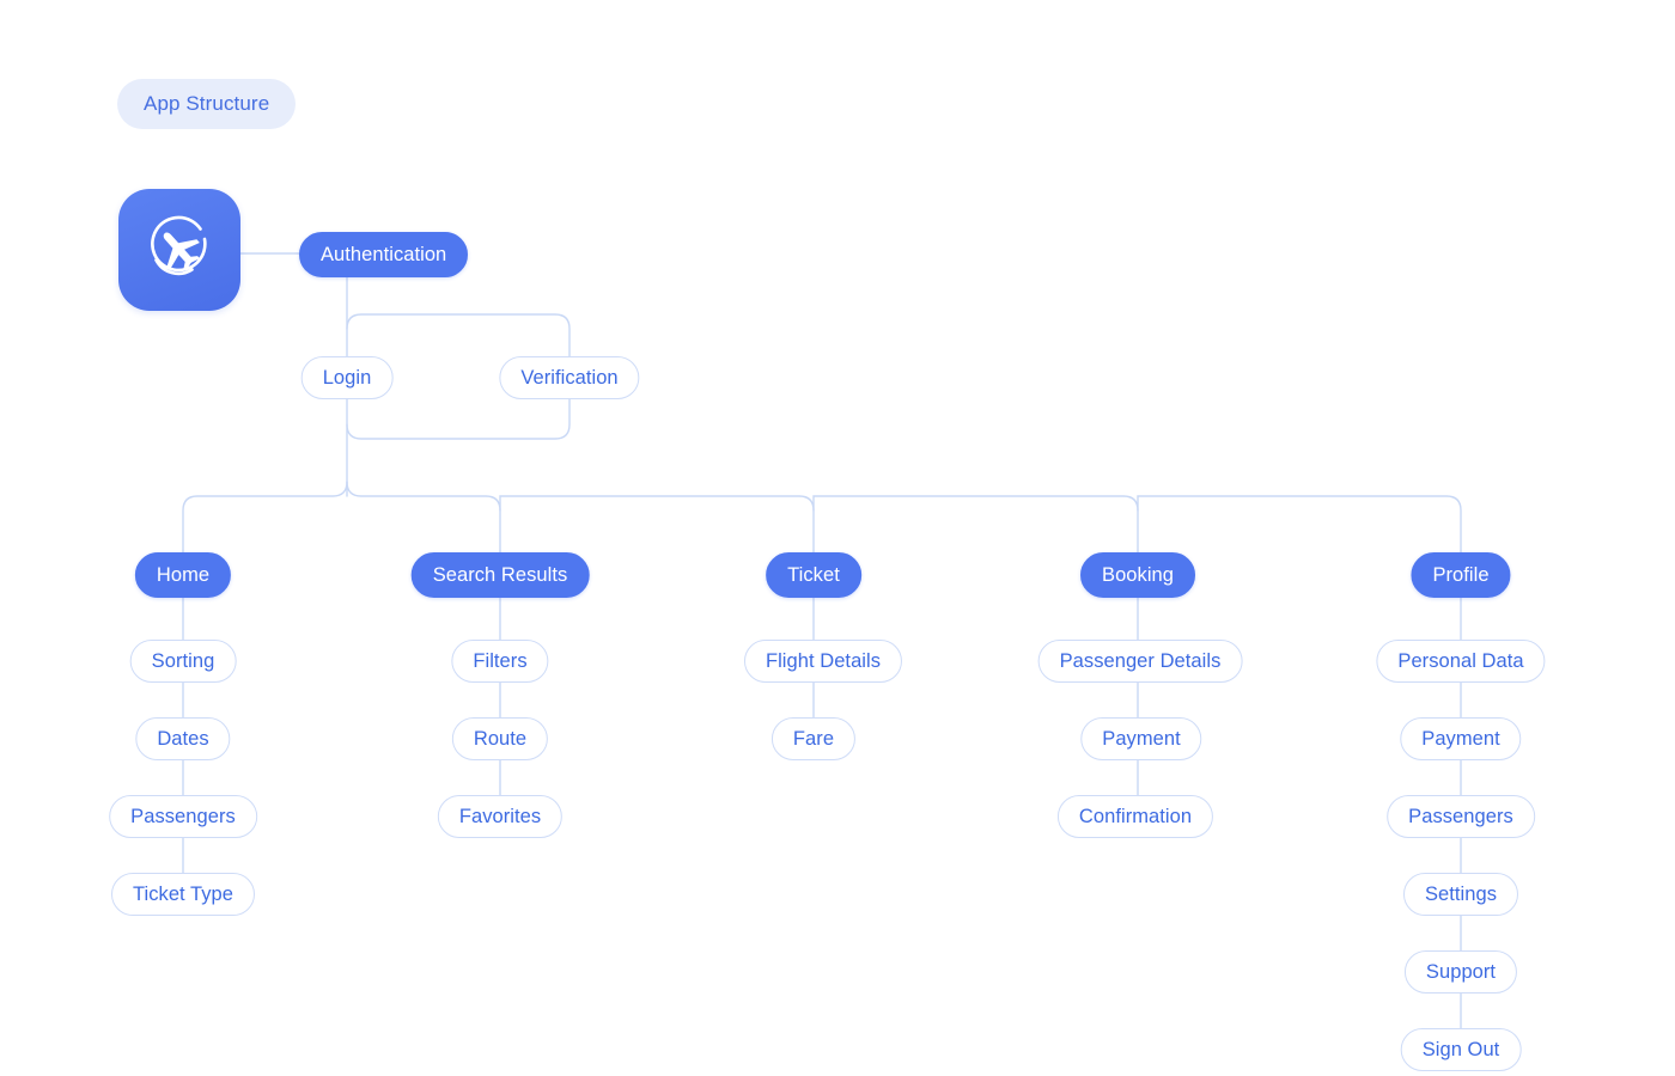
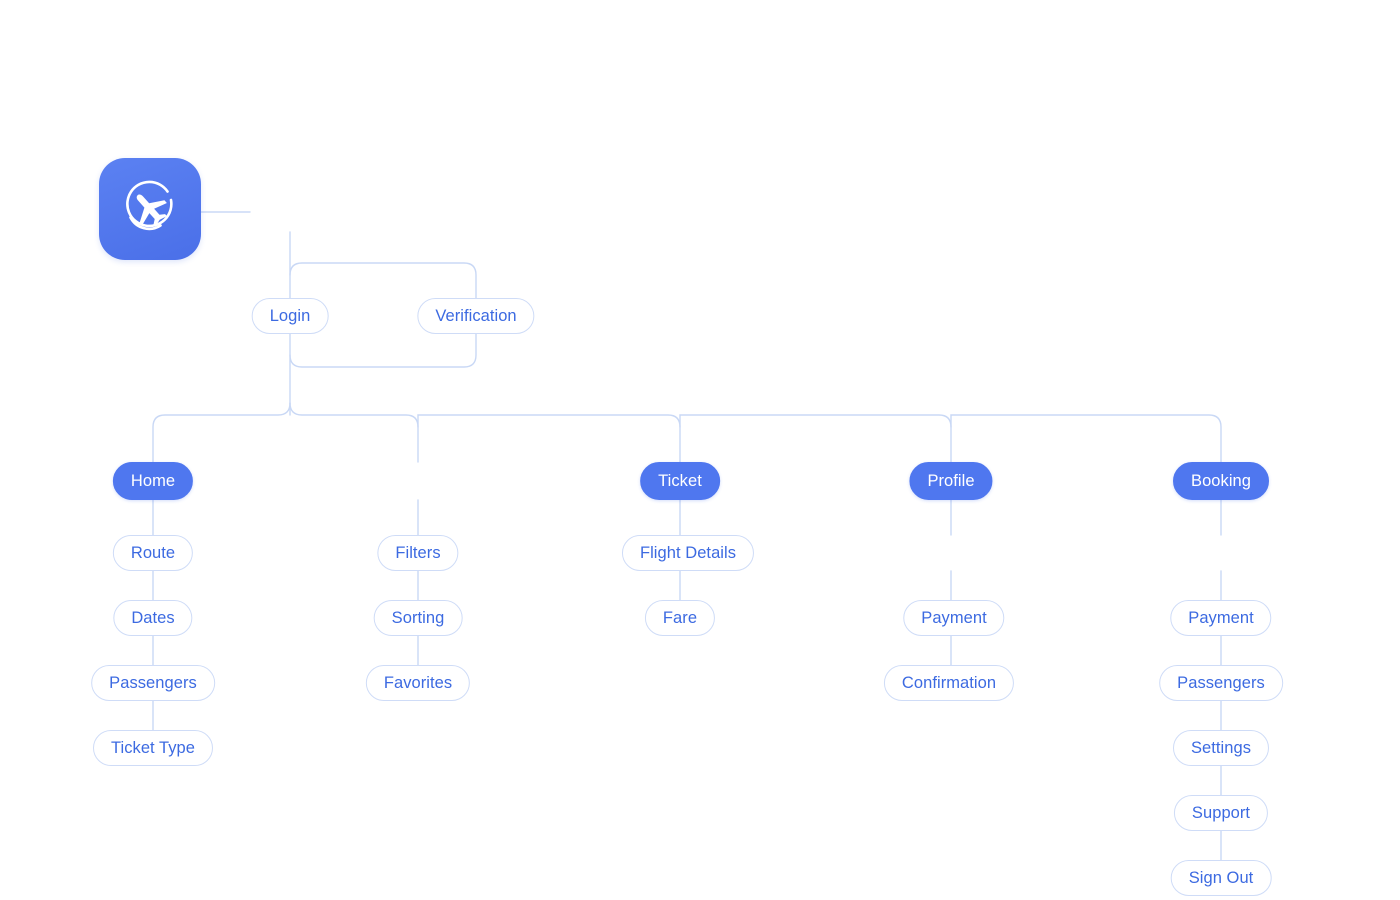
- App Structure
- Authentication
  Login
  Verification
  Home
- Sorting
+ Route
  Dates
  Passengers
  Ticket Type
- Search Results
  Filters
- Route
+ Sorting
  Favorites
  Ticket
  Flight Details
  Fare
- Booking
+ Profile
- Passenger Details
  Payment
  Confirmation
- Profile
+ Booking
- Personal Data
  Payment
  Passengers
  Settings
  Support
  Sign Out
